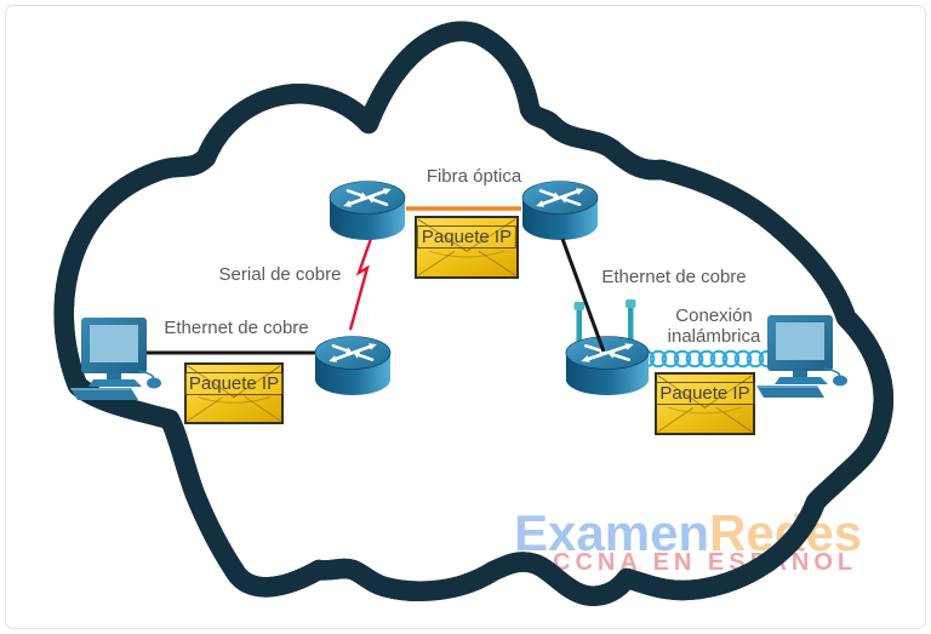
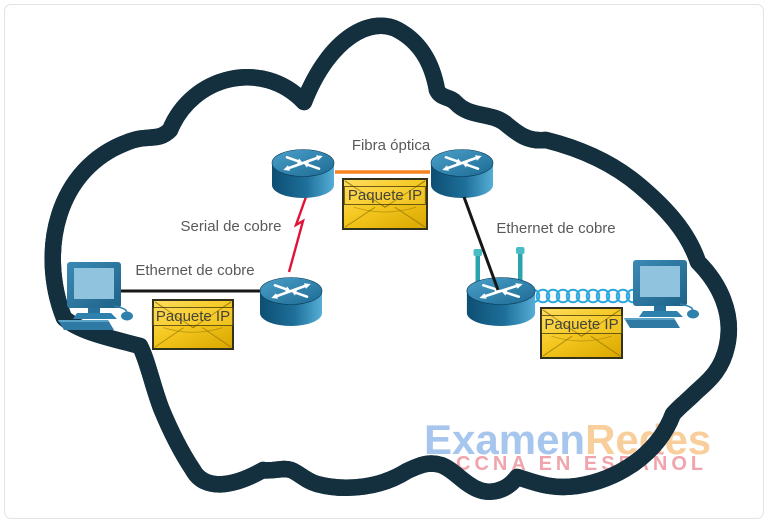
  ExamenRees
  CCNA EN ESÑOL
  Ethernet de cobre
  Serial de cobre
  Fibra óptica
  Ethernet de cobre
- Conexión
- inalámbrica
  Paquete IP
  Paquete IP
  Paquete IP
